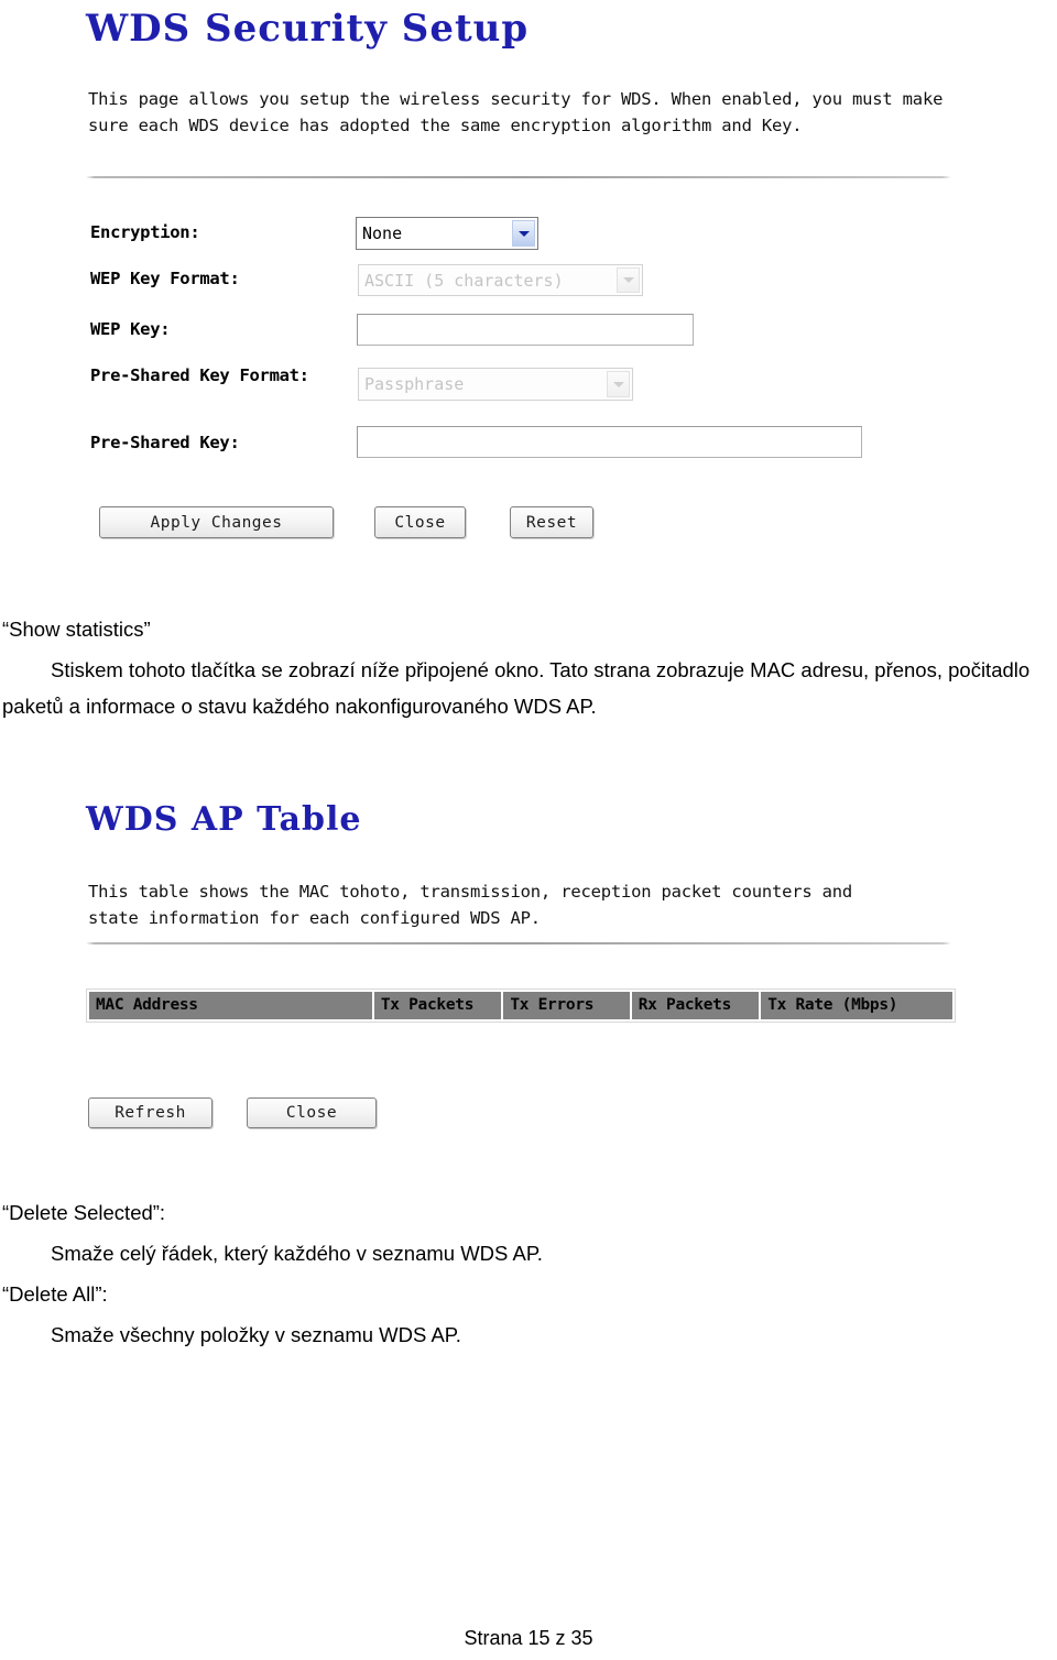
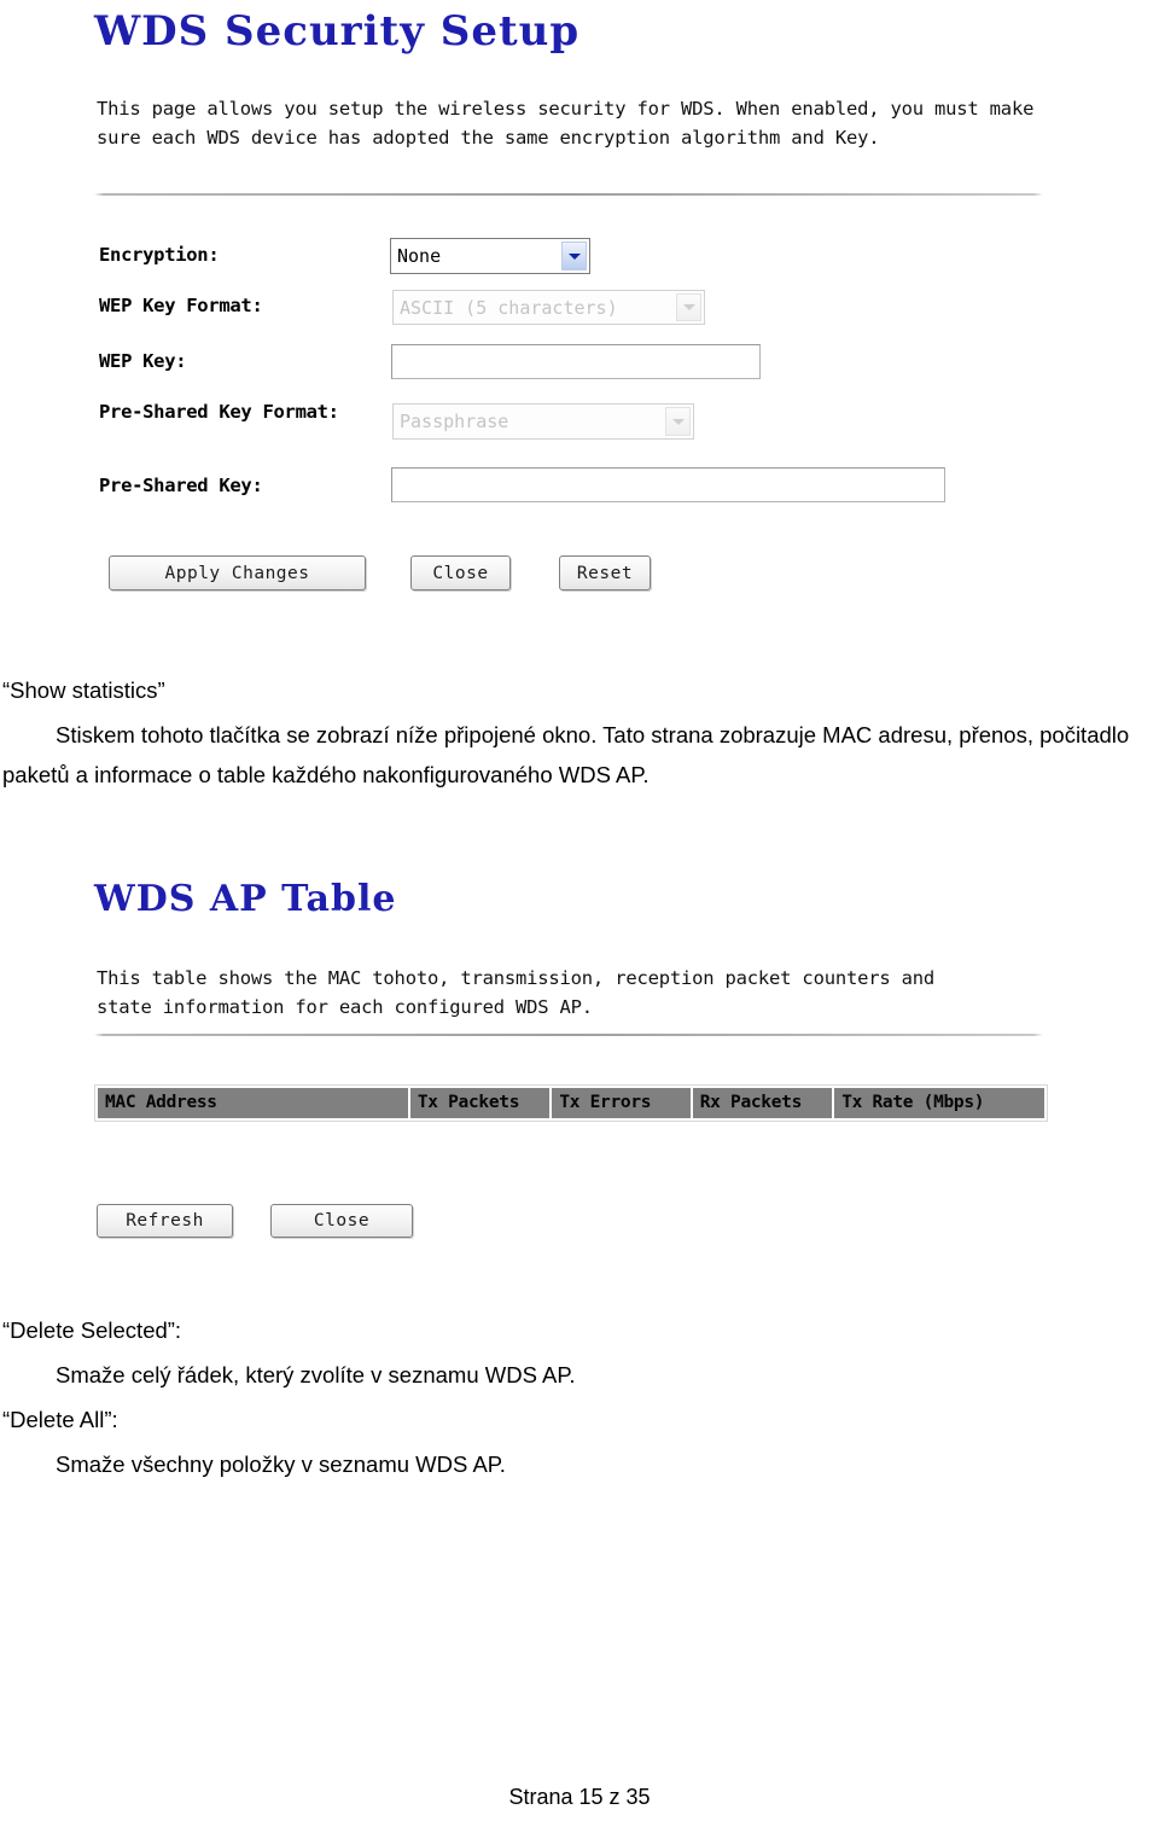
  WDS Security Setup
  This page allows you setup the wireless security for WDS. When enabled, you must make sure each WDS device has adopted the same encryption algorithm and Key.
  Encryption:
  None
  WEP Key Format:
  ASCII (5 characters)
  WEP Key:
  Pre-Shared Key Format:
  Passphrase
  Pre-Shared Key:
  Apply Changes
  Close
  Reset
  “Show statistics”
- Stiskem tohoto tlačítka se zobrazí níže připojené okno. Tato strana zobrazuje MAC adresu, přenos, počitadlo paketů a informace o stavu každého nakonfigurovaného WDS AP.
+ Stiskem tohoto tlačítka se zobrazí níže připojené okno. Tato strana zobrazuje MAC adresu, přenos, počitadlo paketů a informace o table každého nakonfigurovaného WDS AP.
  WDS AP Table
  This table shows the MAC tohoto, transmission, reception packet counters and state information for each configured WDS AP.
  MAC Address	Tx Packets	Tx Errors	Rx Packets	Tx Rate (Mbps)
  Refresh
  Close
  “Delete Selected”:
- Smaže celý řádek, který každého v seznamu WDS AP.
+ Smaže celý řádek, který zvolíte v seznamu WDS AP.
  “Delete All”:
  Smaže všechny položky v seznamu WDS AP.
  Strana 15 z 35
